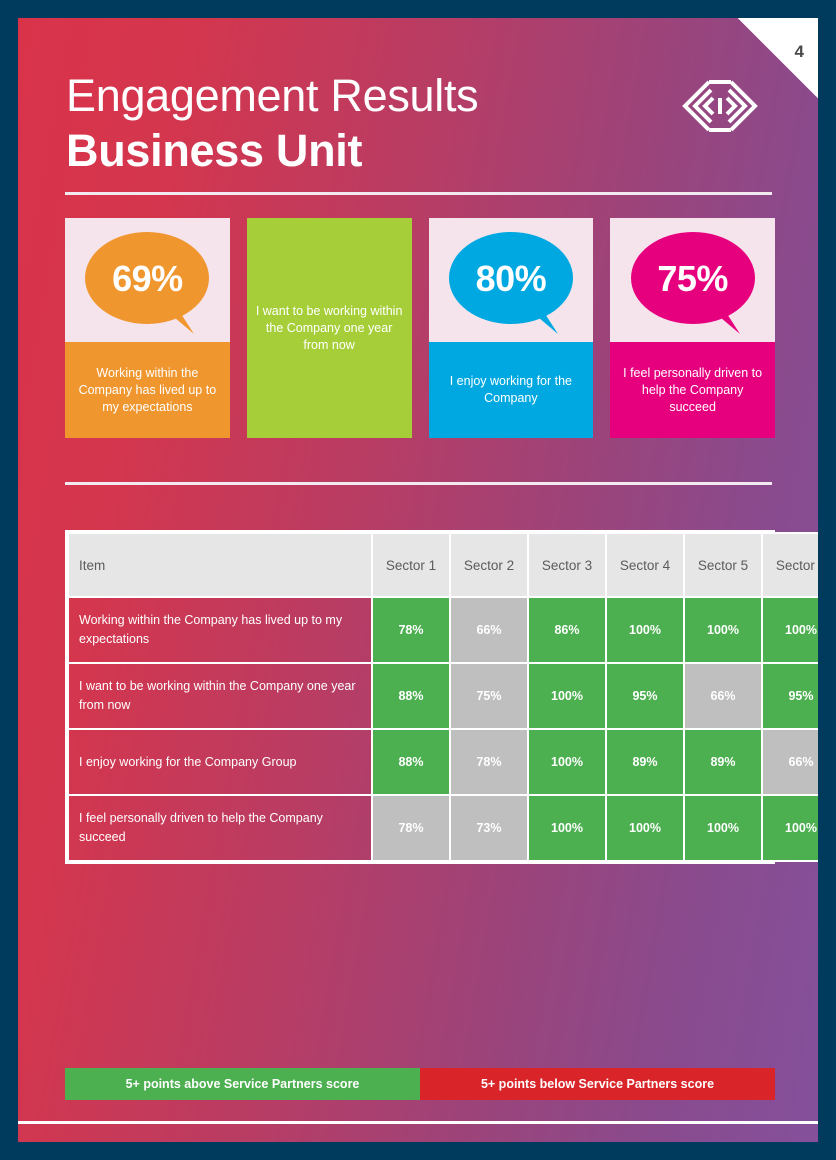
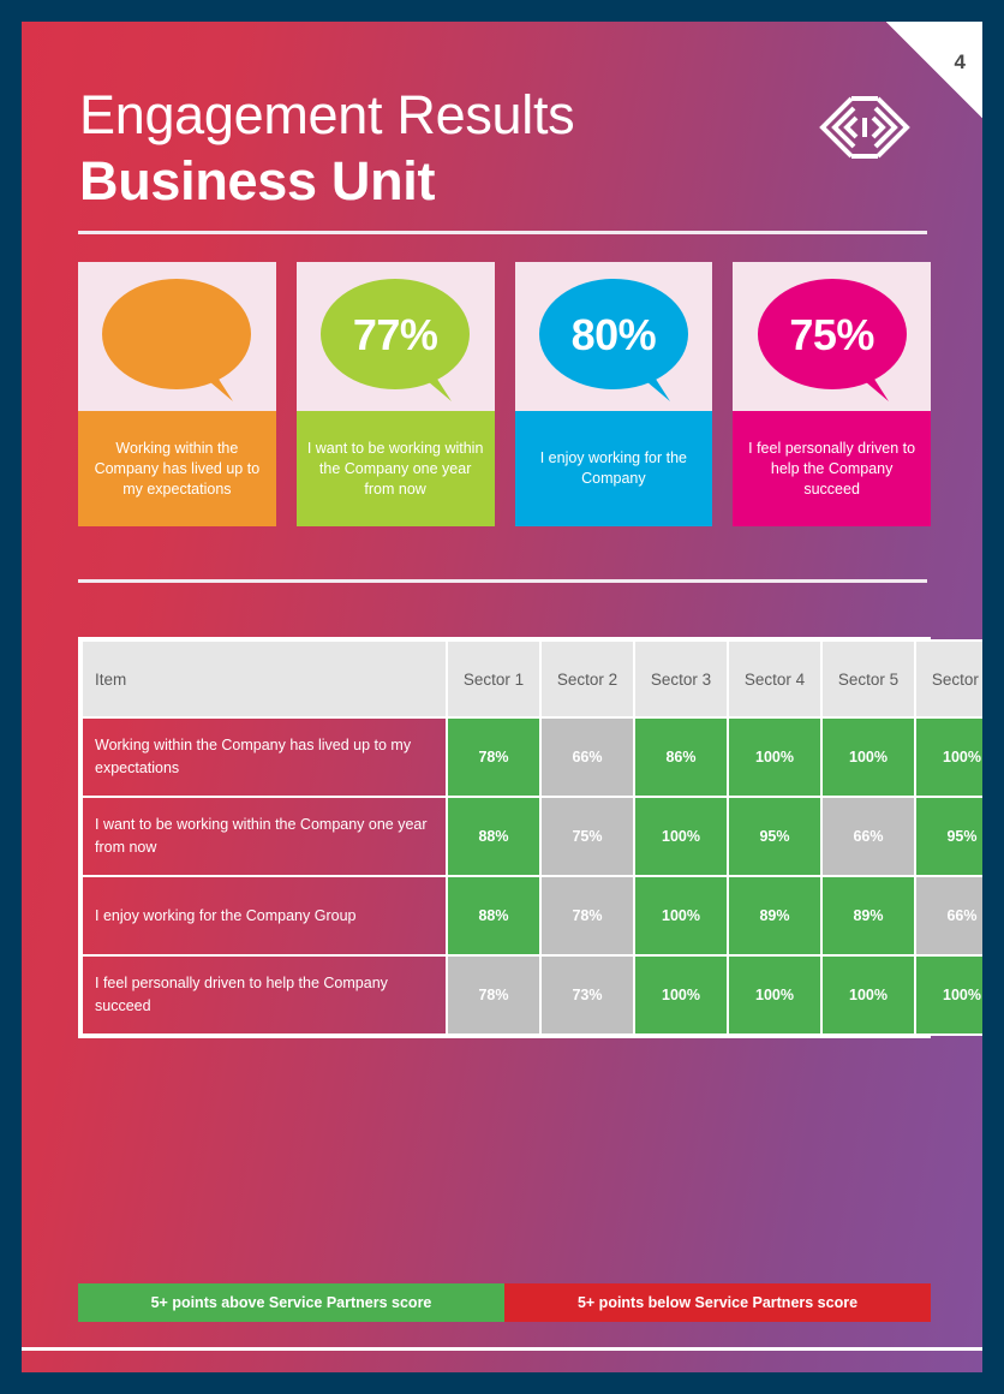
  4
  Engagement Results
  Business Unit
- 69%
  Working within the Company has lived up to my expectations
+ 77%
  I want to be working within the Company one year from now
  80%
  I enjoy working for the Company
  75%
  I feel personally driven to help the Company succeed
  Item	Sector 1	Sector 2	Sector 3	Sector 4	Sector 5	Sector
  Working within the Company has lived up to my expectations	78%	66%	86%	100%	100%	100%
  I want to be working within the Company one year from now	88%	75%	100%	95%	66%	95%
  I enjoy working for the Company Group	88%	78%	100%	89%	89%	66%
  I feel personally driven to help the Company succeed	78%	73%	100%	100%	100%	100%
  5+ points above Service Partners score
  5+ points below Service Partners score
